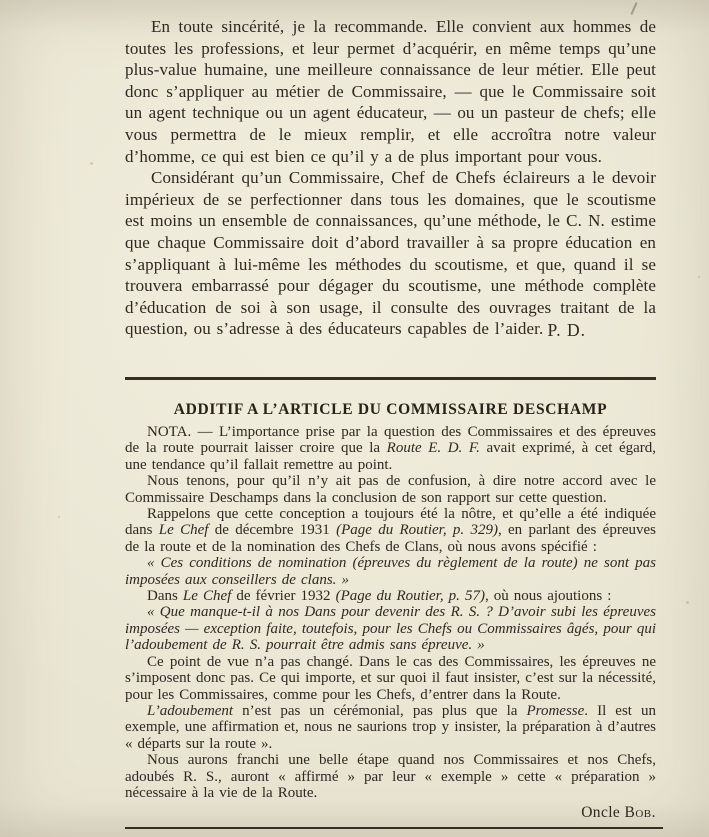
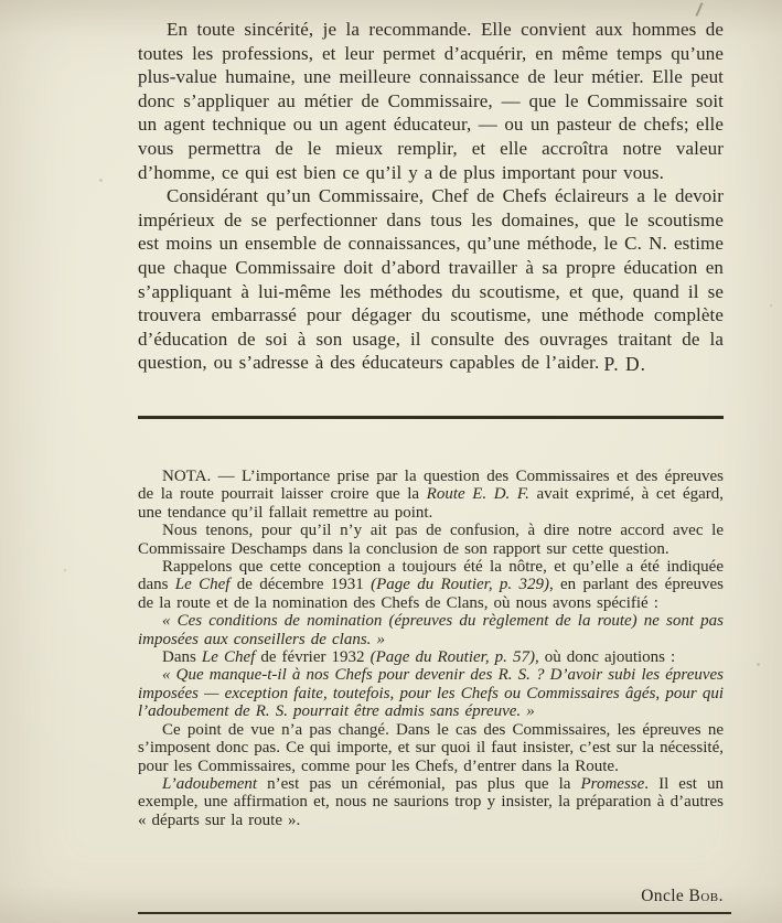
  En toute sincérité, je la recommande. Elle convient aux hommes de toutes les professions, et leur permet d’acquérir, en même temps qu’une plus-value humaine, une meilleure connaissance de leur métier. Elle peut donc s’appliquer au métier de Commissaire, — que le Commissaire soit un agent technique ou un agent éducateur, — ou un pasteur de chefs; elle vous permettra de le mieux remplir, et elle accroîtra notre valeur d’homme, ce qui est bien ce qu’il y a de plus important pour vous.
  Considérant qu’un Commissaire, Chef de Chefs éclaireurs a le devoir impérieux de se perfectionner dans tous les domaines, que le scoutisme est moins un ensemble de connaissances, qu’une méthode, le C. N. estime que chaque Commissaire doit d’abord travailler à sa propre éducation en s’appliquant à lui-même les méthodes du scoutisme, et que, quand il se trouvera embarrassé pour dégager du scoutisme, une méthode complète d’éducation de soi à son usage, il consulte des ouvrages traitant de la question, ou s’adresse à des éducateurs capables de l’aider.
  P. D.
- ADDITIF A L’ARTICLE DU COMMISSAIRE DESCHAMP
  NOTA. — L’importance prise par la question des Commissaires et des épreuves de la route pourrait laisser croire que la Route E. D. F. avait exprimé, à cet égard, une tendance qu’il fallait remettre au point.
  Nous tenons, pour qu’il n’y ait pas de confusion, à dire notre accord avec le Commissaire Deschamps dans la conclusion de son rapport sur cette question.
  Rappelons que cette conception a toujours été la nôtre, et qu’elle a été indiquée dans Le Chef de décembre 1931 (Page du Routier, p. 329), en parlant des épreuves de la route et de la nomination des Chefs de Clans, où nous avons spécifié :
  « Ces conditions de nomination (épreuves du règlement de la route) ne sont pas imposées aux conseillers de clans. »
- Dans Le Chef de février 1932 (Page du Routier, p. 57), où nous ajoutions :
+ Dans Le Chef de février 1932 (Page du Routier, p. 57), où donc ajoutions :
- « Que manque-t-il à nos Dans pour devenir des R. S. ? D’avoir subi les épreuves imposées — exception faite, toutefois, pour les Chefs ou Commissaires âgés, pour qui l’adoubement de R. S. pourrait être admis sans épreuve. »
+ « Que manque-t-il à nos Chefs pour devenir des R. S. ? D’avoir subi les épreuves imposées — exception faite, toutefois, pour les Chefs ou Commissaires âgés, pour qui l’adoubement de R. S. pourrait être admis sans épreuve. »
  Ce point de vue n’a pas changé. Dans le cas des Commissaires, les épreuves ne s’imposent donc pas. Ce qui importe, et sur quoi il faut insister, c’est sur la nécessité, pour les Commissaires, comme pour les Chefs, d’entrer dans la Route.
  L’adoubement n’est pas un cérémonial, pas plus que la Promesse. Il est un exemple, une affirmation et, nous ne saurions trop y insister, la préparation à d’autres « départs sur la route ».
- Nous aurons franchi une belle étape quand nos Commissaires et nos Chefs, adoubés R. S., auront « affirmé » par leur « exemple » cette « préparation » nécessaire à la vie de la Route.
  Oncle Bob.
